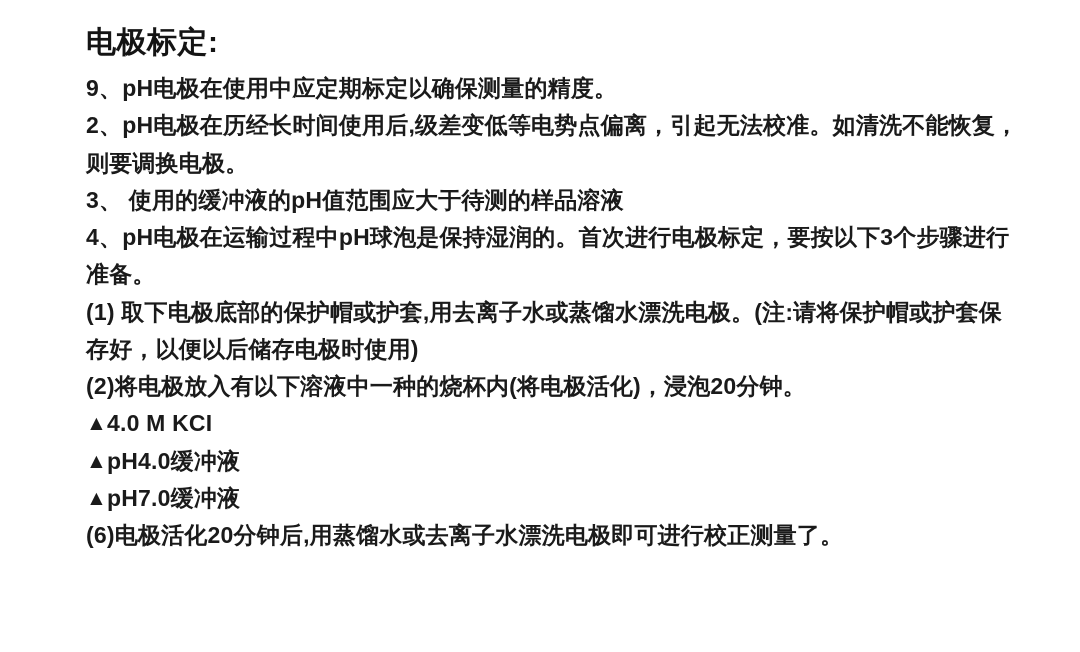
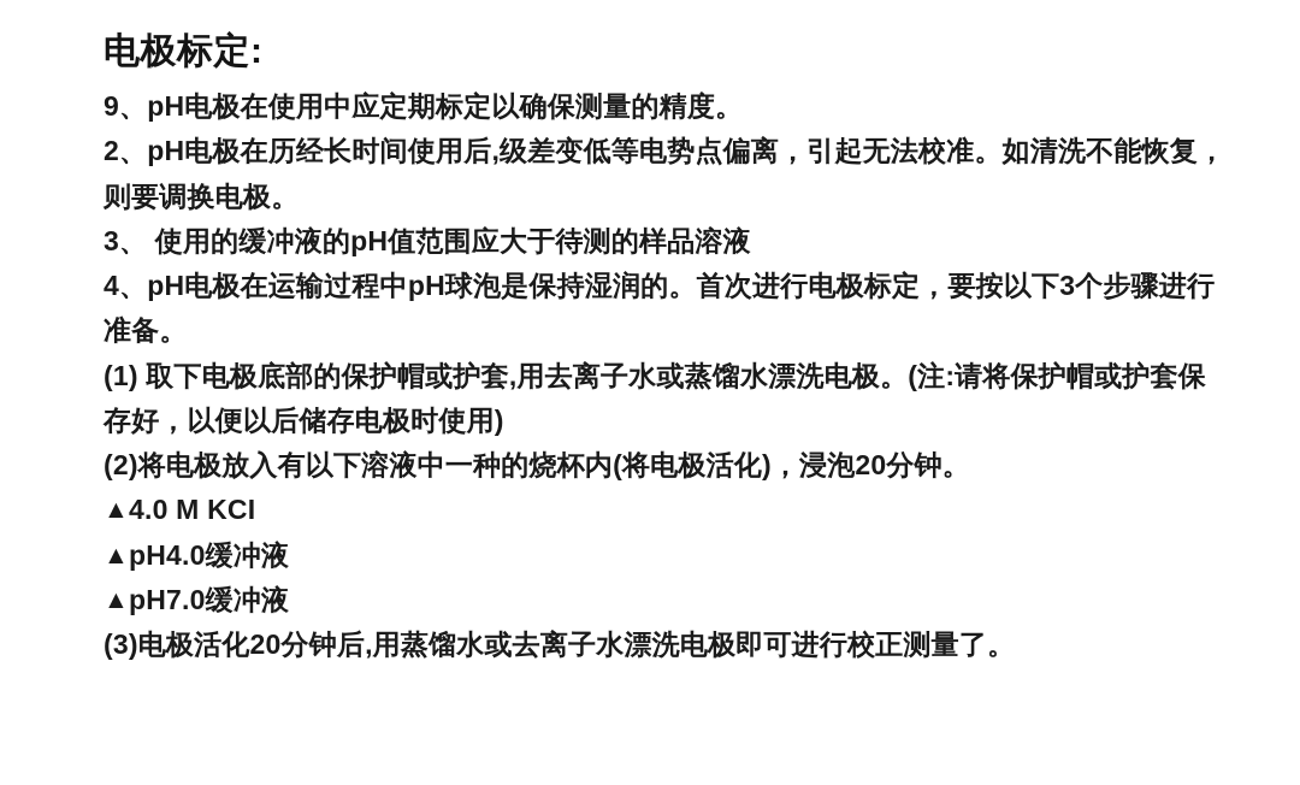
  电极标定:
  9、pH电极在使用中应定期标定以确保测量的精度。
  2、pH电极在历经长时间使用后,级差变低等电势点偏离，引起无法校准。如清洗不能恢复，则要调换电极。
  3、 使用的缓冲液的pH值范围应大于待测的样品溶液
  4、pH电极在运输过程中pH球泡是保持湿润的。首次进行电极标定，要按以下3个步骤进行准备。
  (1) 取下电极底部的保护帽或护套,用去离子水或蒸馏水漂洗电极。(注:请将保护帽或护套保存好，以便以后储存电极时使用)
  (2)将电极放入有以下溶液中一种的烧杯内(将电极活化)，浸泡20分钟。
  ▲4.0 M KCI
  ▲pH4.0缓冲液
  ▲pH7.0缓冲液
- (6)电极活化20分钟后,用蒸馏水或去离子水漂洗电极即可进行校正测量了。
+ (3)电极活化20分钟后,用蒸馏水或去离子水漂洗电极即可进行校正测量了。
